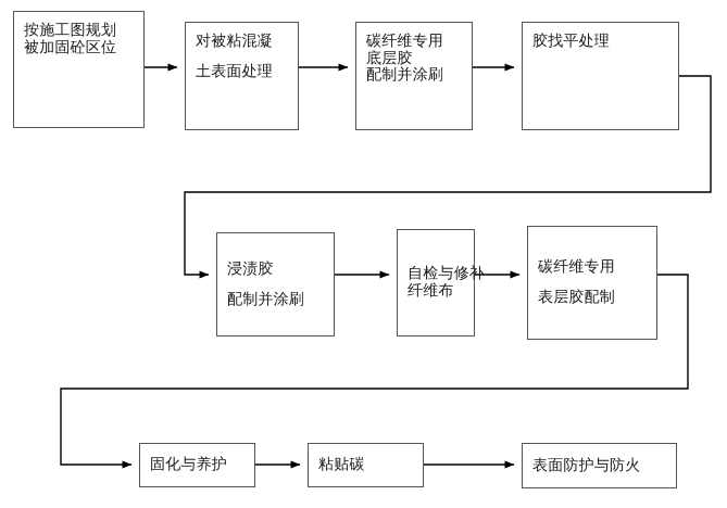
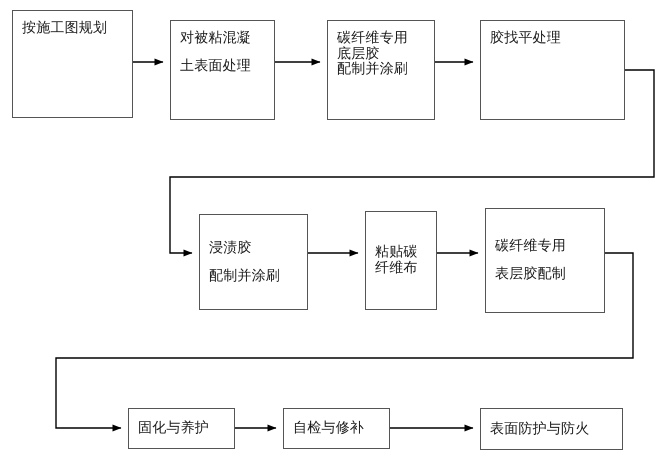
  按施工图规划
- 被加固砼区位
  对被粘混凝
  土表面处理
  碳纤维专用
  底层胶
  配制并涂刷
  胶找平处理
  浸渍胶
  配制并涂刷
- 自检与修补
+ 粘贴碳
  纤维布
  碳纤维专用
  表层胶配制
  固化与养护
- 粘贴碳
+ 自检与修补
  表面防护与防火
